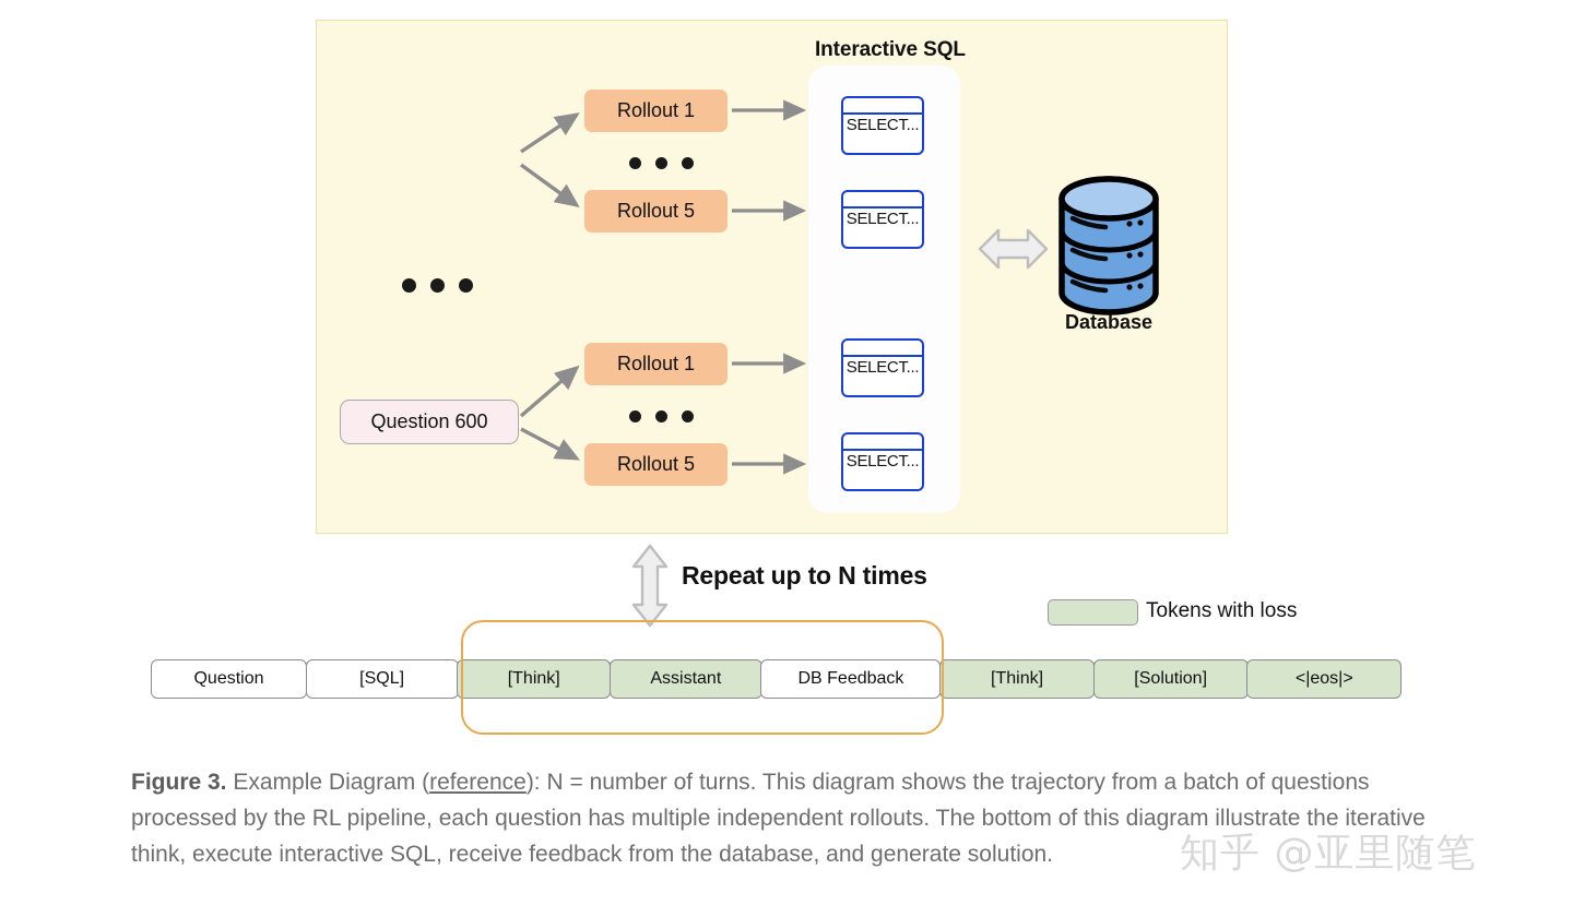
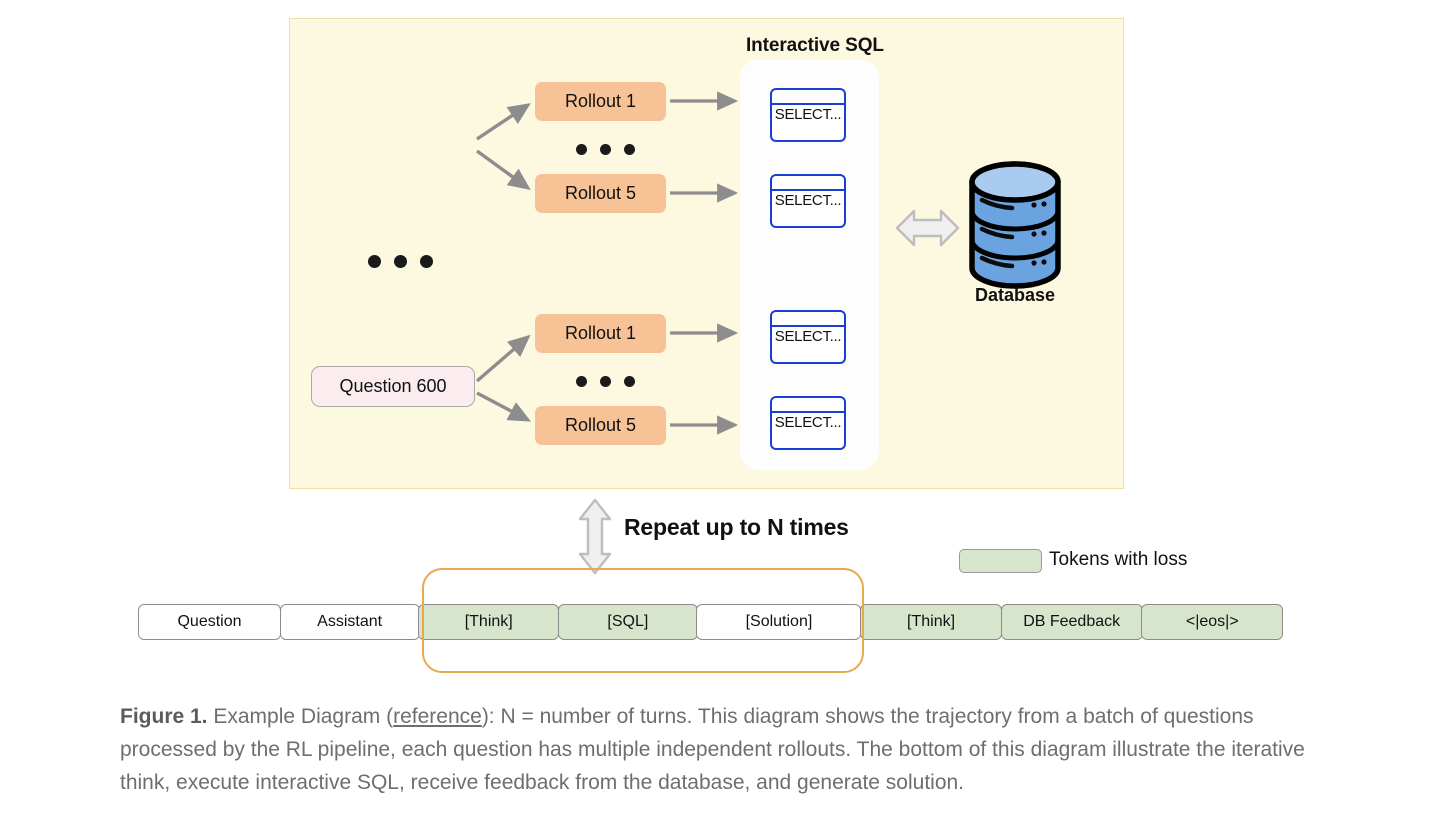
  Interactive SQL
  Database
  Question 600
  Rollout 1
  Rollout 5
  Rollout 1
  Rollout 5
  SELECT...
  SELECT...
  SELECT...
  SELECT...
  Repeat up to N times
  Tokens with loss
  Question
- [SQL]
+ Assistant
  [Think]
- Assistant
+ [SQL]
- DB Feedback
+ [Solution]
  [Think]
- [Solution]
+ DB Feedback
  <|eos|>
- Figure 3. Example Diagram (reference): N = number of turns. This diagram shows the trajectory from a batch of questions processed by the RL pipeline, each question has multiple independent rollouts. The bottom of this diagram illustrate the iterative think, execute interactive SQL, receive feedback from the database, and generate solution.
+ Figure 1. Example Diagram (reference): N = number of turns. This diagram shows the trajectory from a batch of questions processed by the RL pipeline, each question has multiple independent rollouts. The bottom of this diagram illustrate the iterative think, execute interactive SQL, receive feedback from the database, and generate solution.
- 知乎 @亚里随笔
